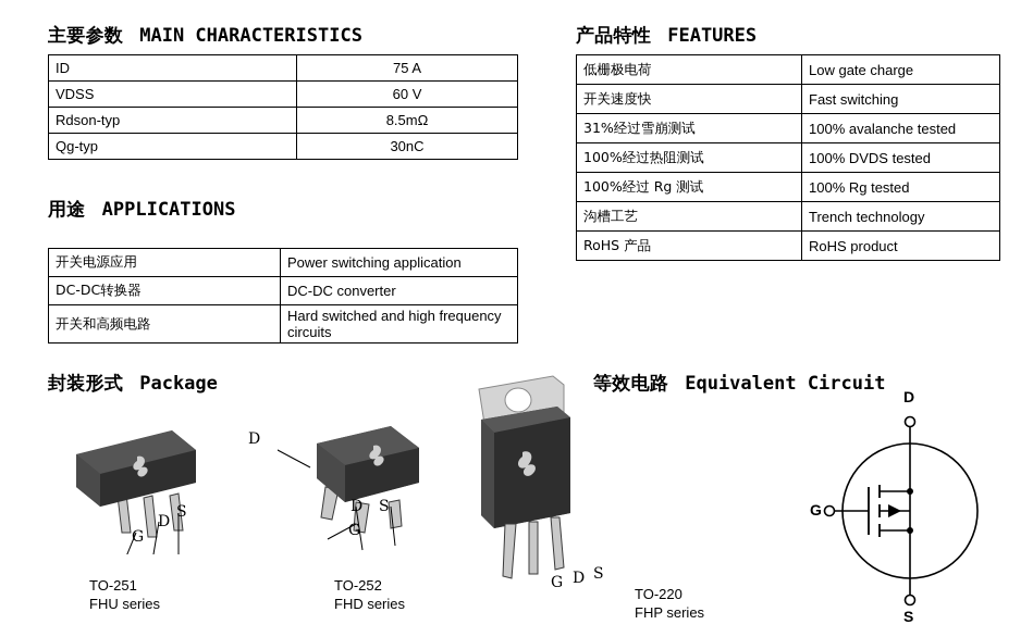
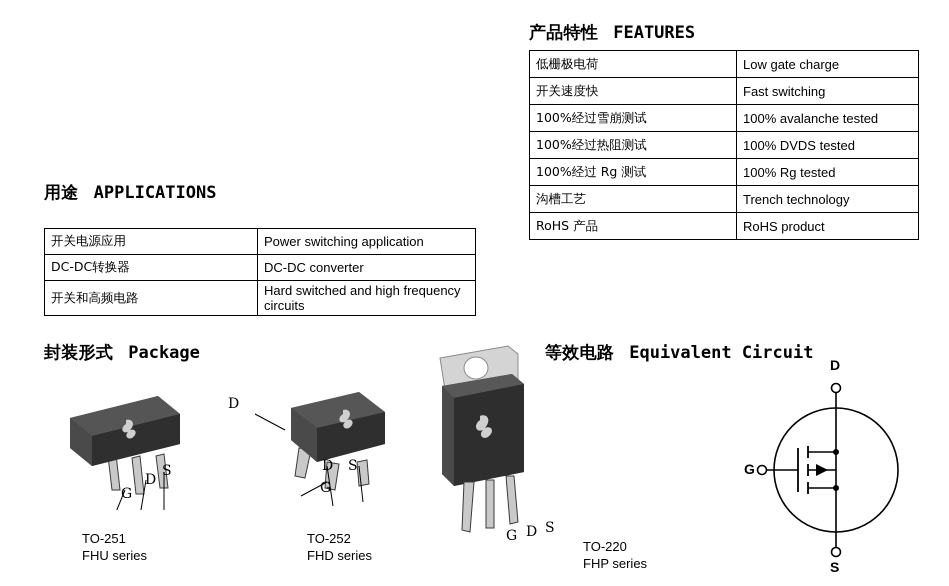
- 主要参数 MAIN CHARACTERISTICS
- ID	75 A
- VDSS	60 V
- Rdson-typ	8.5mΩ
- Qg-typ	30nC
  用途 APPLICATIONS
  开关电源应用	Power switching application
  DC-DC转换器	DC-DC converter
  开关和高频电路	Hard switched and high frequency circuits
  产品特性 FEATURES
  低栅极电荷	Low gate charge
  开关速度快	Fast switching
- 31%经过雪崩测试	100% avalanche tested
+ 100%经过雪崩测试	100% avalanche tested
  100%经过热阻测试	100% DVDS tested
  100%经过 Rg 测试	100% Rg tested
  沟槽工艺	Trench technology
  RoHS 产品	RoHS product
  封装形式 Package
  G
  D
  S
  TO-251
  FHU series
  D
  G
  D
  S
  TO-252
  FHD series
  G
  D
  S
  TO-220
  FHP series
  等效电路 Equivalent Circuit
  D
  G
  S
